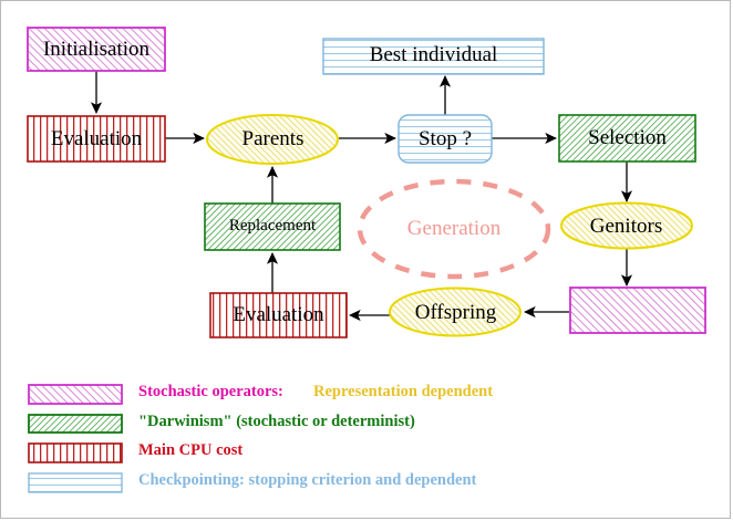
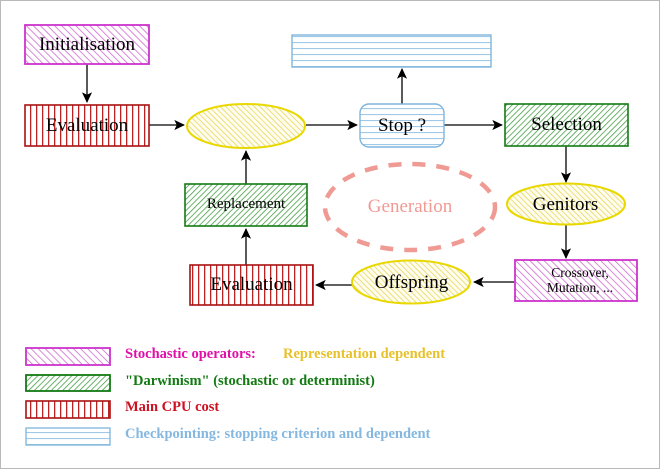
  Initialisation
  Evaluation
- Parents
- Best individual
  Stop ?
  Selection
  Genitors
+ Crossover,
+ Mutation, ...
  Offspring
  Evaluation
  Replacement
  Generation
  Stochastic operators:
  Representation dependent
  "Darwinism" (stochastic or determinist)
  Main CPU cost
  Checkpointing: stopping criterion and dependent
